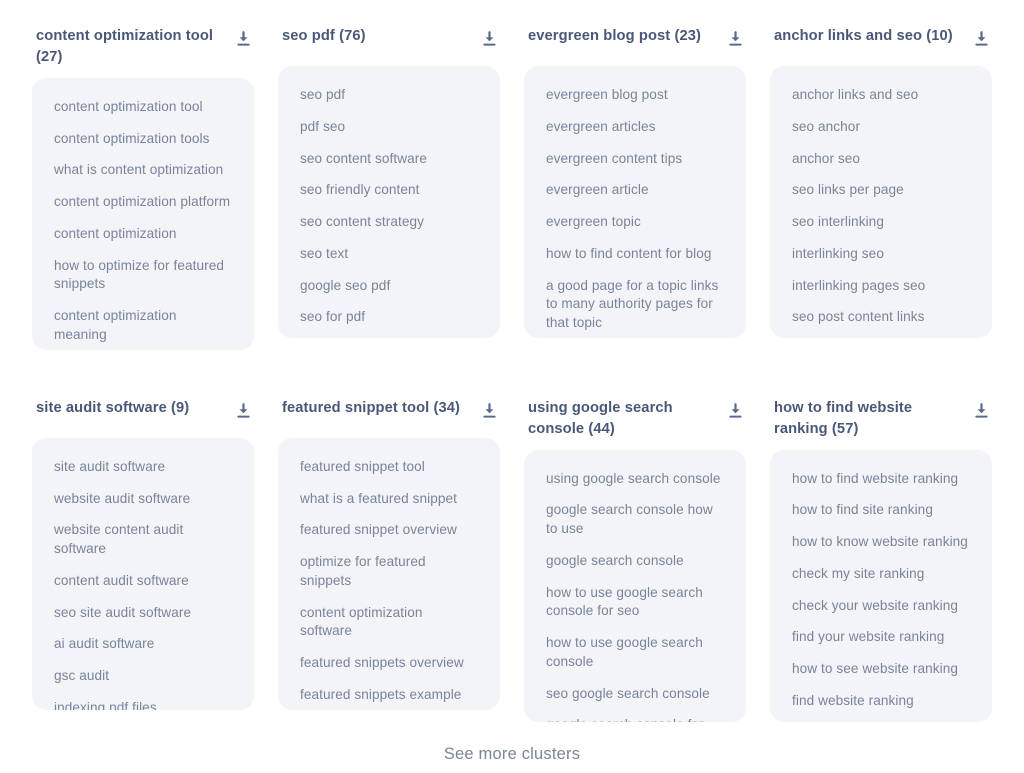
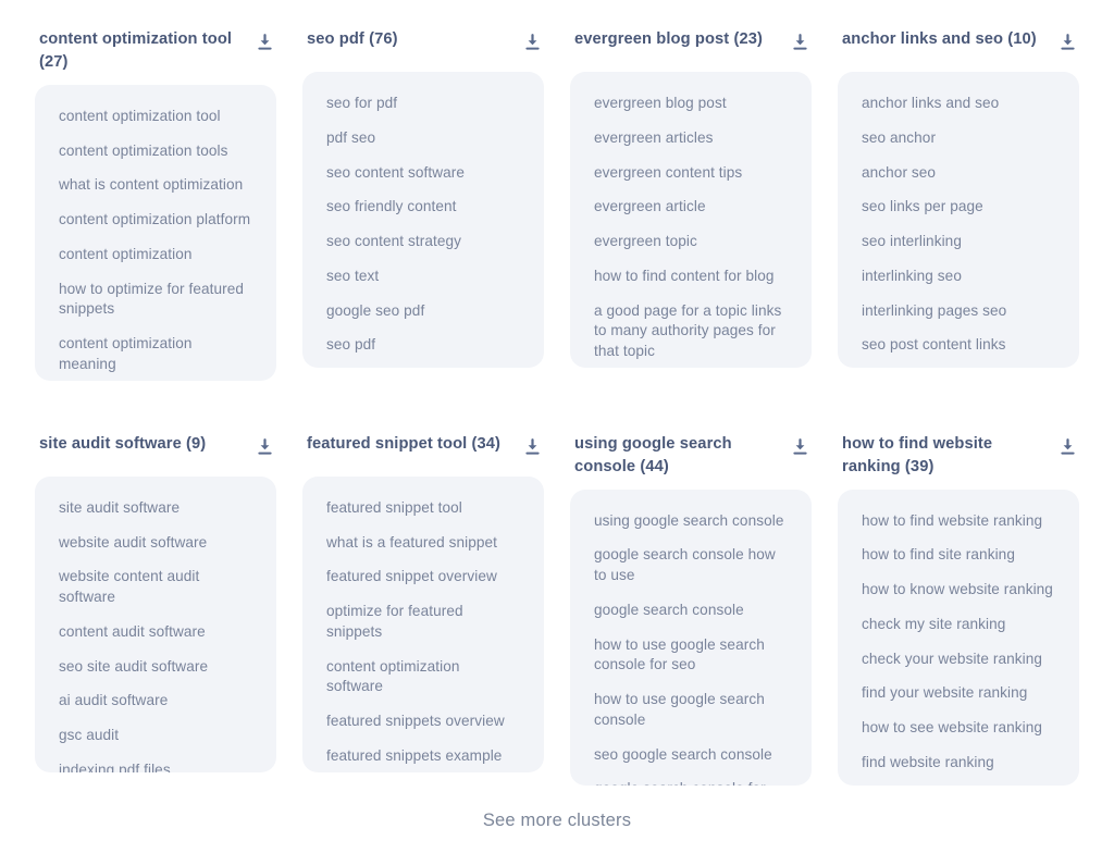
  content optimization tool (27)
  content optimization tool
  content optimization tools
  what is content optimization
  content optimization platform
  content optimization
  how to optimize for featured snippets
  content optimization meaning
  seo pdf (76)
- seo pdf
+ seo for pdf
  pdf seo
  seo content software
  seo friendly content
  seo content strategy
  seo text
  google seo pdf
- seo for pdf
+ seo pdf
  evergreen blog post (23)
  evergreen blog post
  evergreen articles
  evergreen content tips
  evergreen article
  evergreen topic
  how to find content for blog
  a good page for a topic links to many authority pages for that topic
  anchor links and seo (10)
  anchor links and seo
  seo anchor
  anchor seo
  seo links per page
  seo interlinking
  interlinking seo
  interlinking pages seo
  seo post content links
  site audit software (9)
  site audit software
  website audit software
  website content audit software
  content audit software
  seo site audit software
  ai audit software
  gsc audit
  indexing pdf files
  featured snippet tool (34)
  featured snippet tool
  what is a featured snippet
  featured snippet overview
  optimize for featured snippets
  content optimization software
  featured snippets overview
  featured snippets example
  using google search console (44)
  using google search console
  google search console how to use
  google search console
  how to use google search console for seo
  how to use google search console
  seo google search console
- how to find website ranking (57)
+ how to find website ranking (39)
  how to find website ranking
  how to find site ranking
  how to know website ranking
  check my site ranking
  check your website ranking
  find your website ranking
  how to see website ranking
  find website ranking
  See more clusters
